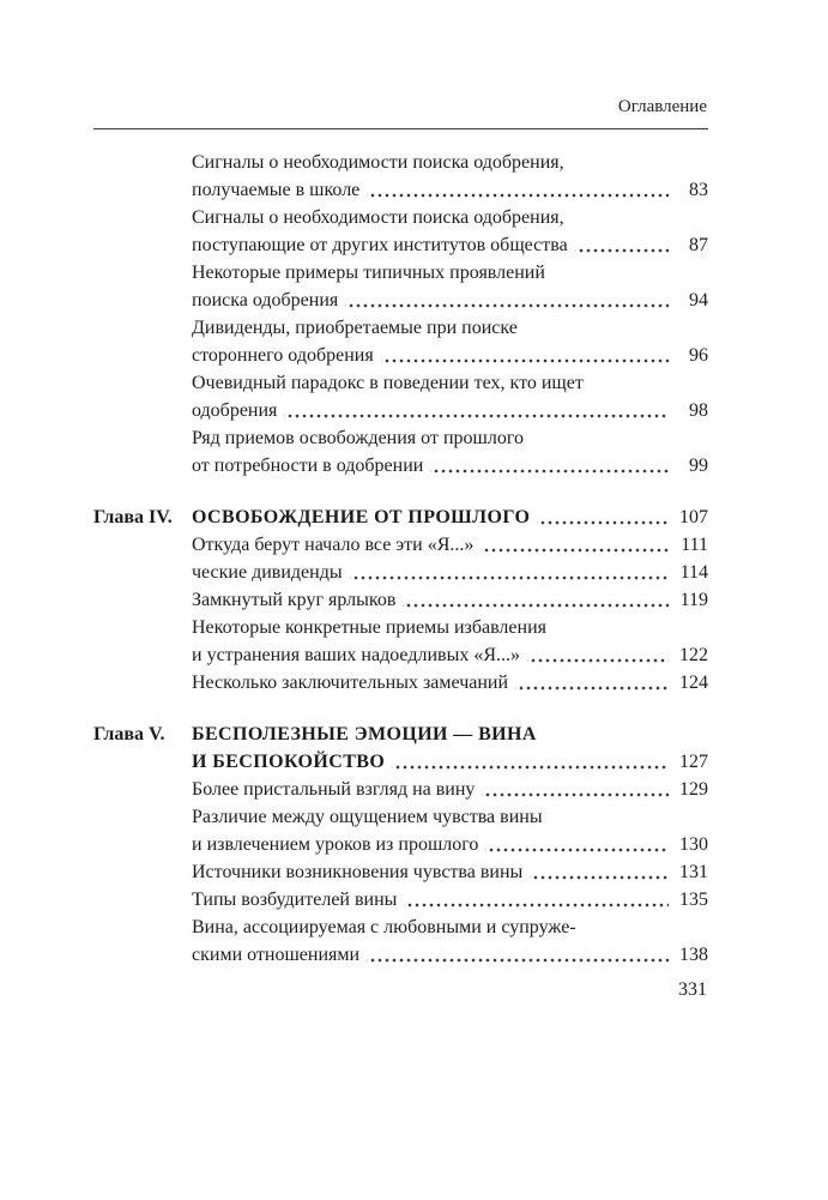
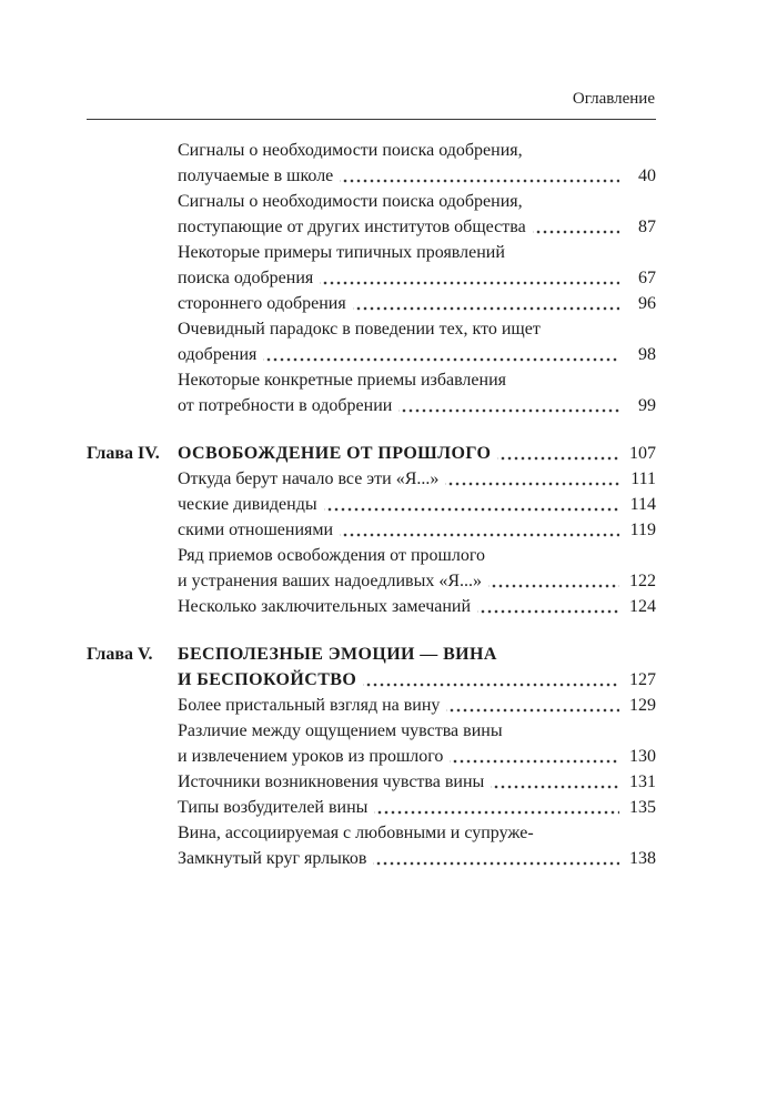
  Оглавление
  Сигналы о необходимости поиска одобрения,
  получаемые в школе
- 83
+ 40
  Сигналы о необходимости поиска одобрения,
  поступающие от других институтов общества
  87
  Некоторые примеры типичных проявлений
  поиска одобрения
- 94
+ 67
- Дивиденды, приобретаемые при поиске
  стороннего одобрения
  96
  Очевидный парадокс в поведении тех, кто ищет
  одобрения
  98
- Ряд приемов освобождения от прошлого
+ Некоторые конкретные приемы избавления
  от потребности в одобрении
  99
  Глава IV.
  ОСВОБОЖДЕНИЕ ОТ ПРОШЛОГО
  107
  Откуда берут начало все эти «Я...»
  111
  ческие дивиденды
  114
- Замкнутый круг ярлыков
+ скими отношениями
  119
- Некоторые конкретные приемы избавления
+ Ряд приемов освобождения от прошлого
  и устранения ваших надоедливых «Я...»
  122
  Несколько заключительных замечаний
  124
  Глава V.
  БЕСПОЛЕЗНЫЕ ЭМОЦИИ — ВИНА
  И БЕСПОКОЙСТВО
  127
  Более пристальный взгляд на вину
  129
  Различие между ощущением чувства вины
  и извлечением уроков из прошлого
  130
  Источники возникновения чувства вины
  131
  Типы возбудителей вины
  135
  Вина, ассоциируемая с любовными и супруже-
- скими отношениями
+ Замкнутый круг ярлыков
  138
- 331
